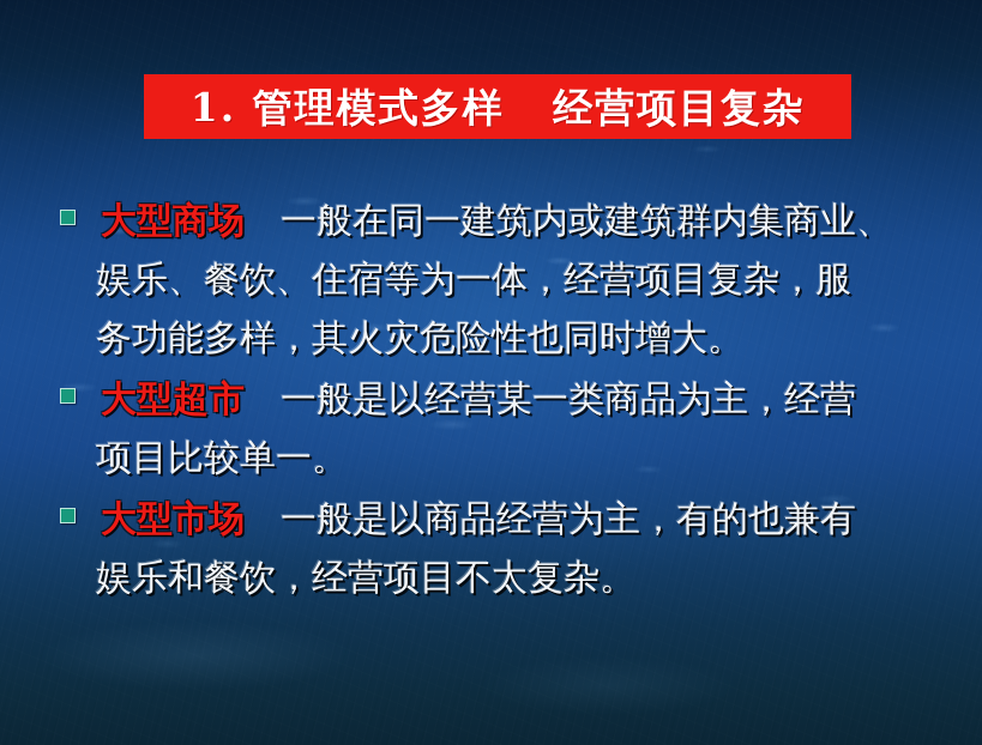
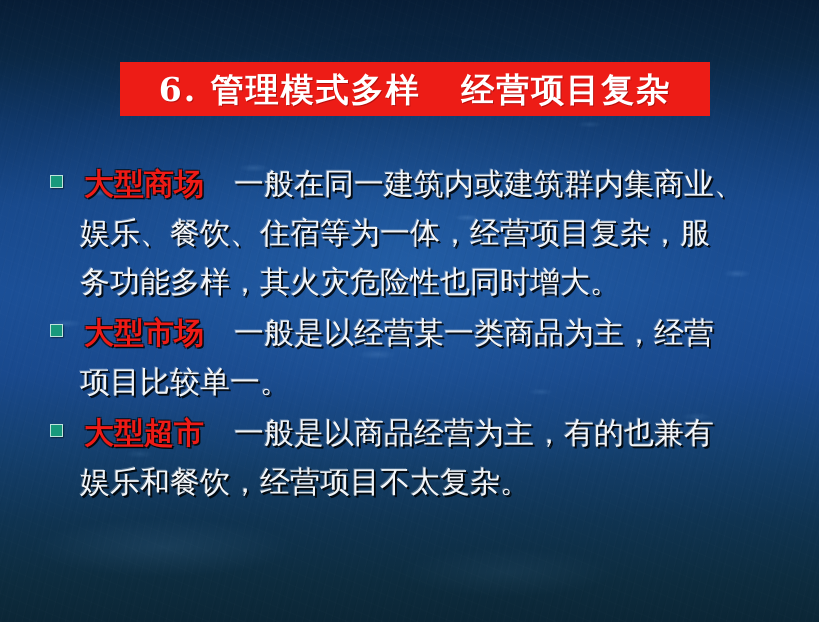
- 1. 管理模式多样 经营项目复杂
+ 6. 管理模式多样 经营项目复杂
  大型商场 一般在同一建筑内或建筑群内集商业、
  娱乐、餐饮、住宿等为一体，经营项目复杂，服
  务功能多样，其火灾危险性也同时增大。
- 大型超市 一般是以经营某一类商品为主，经营
+ 大型市场 一般是以经营某一类商品为主，经营
  项目比较单一。
- 大型市场 一般是以商品经营为主，有的也兼有
+ 大型超市 一般是以商品经营为主，有的也兼有
  娱乐和餐饮，经营项目不太复杂。
